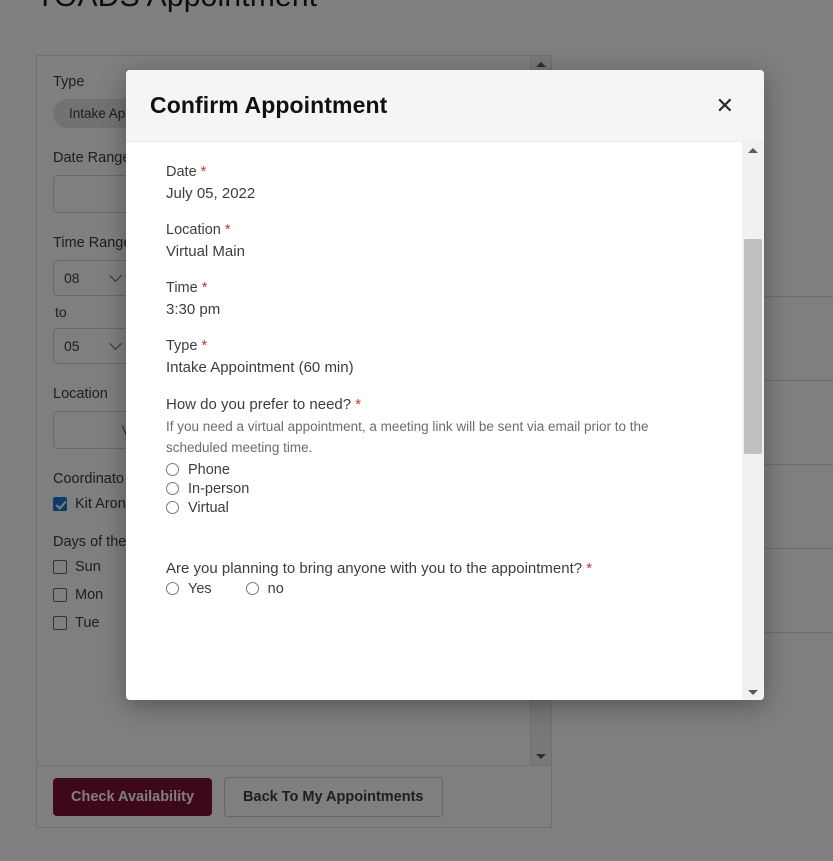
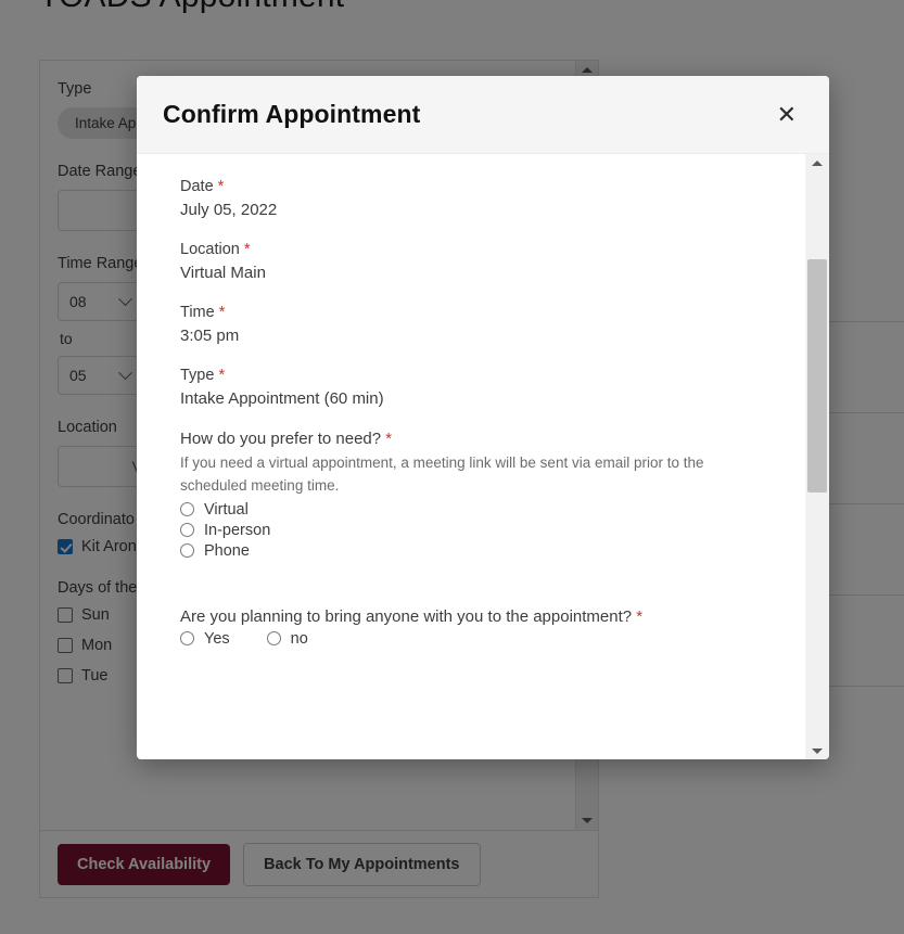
  Type
  Intake Ap
  Date Rang
  Time Rang
  08
  to
  05
  Location
  Coordinato
  Kit Aron
  Days of the
  Sun
  Mon
  Tue
  Check Availability
  Back To My Appointments
  Confirm Appointment
  ✕
  Date *
  July 05, 2022
  Location *
  Virtual Main
  Time *
- 3:30 pm
+ 3:05 pm
  Type *
  Intake Appointment (60 min)
  How do you prefer to need? *
  If you need a virtual appointment, a meeting link will be sent via email prior to the scheduled meeting time.
- Phone
+ Virtual
  In-person
- Virtual
+ Phone
  Are you planning to bring anyone with you to the appointment? *
  Yes
  no
